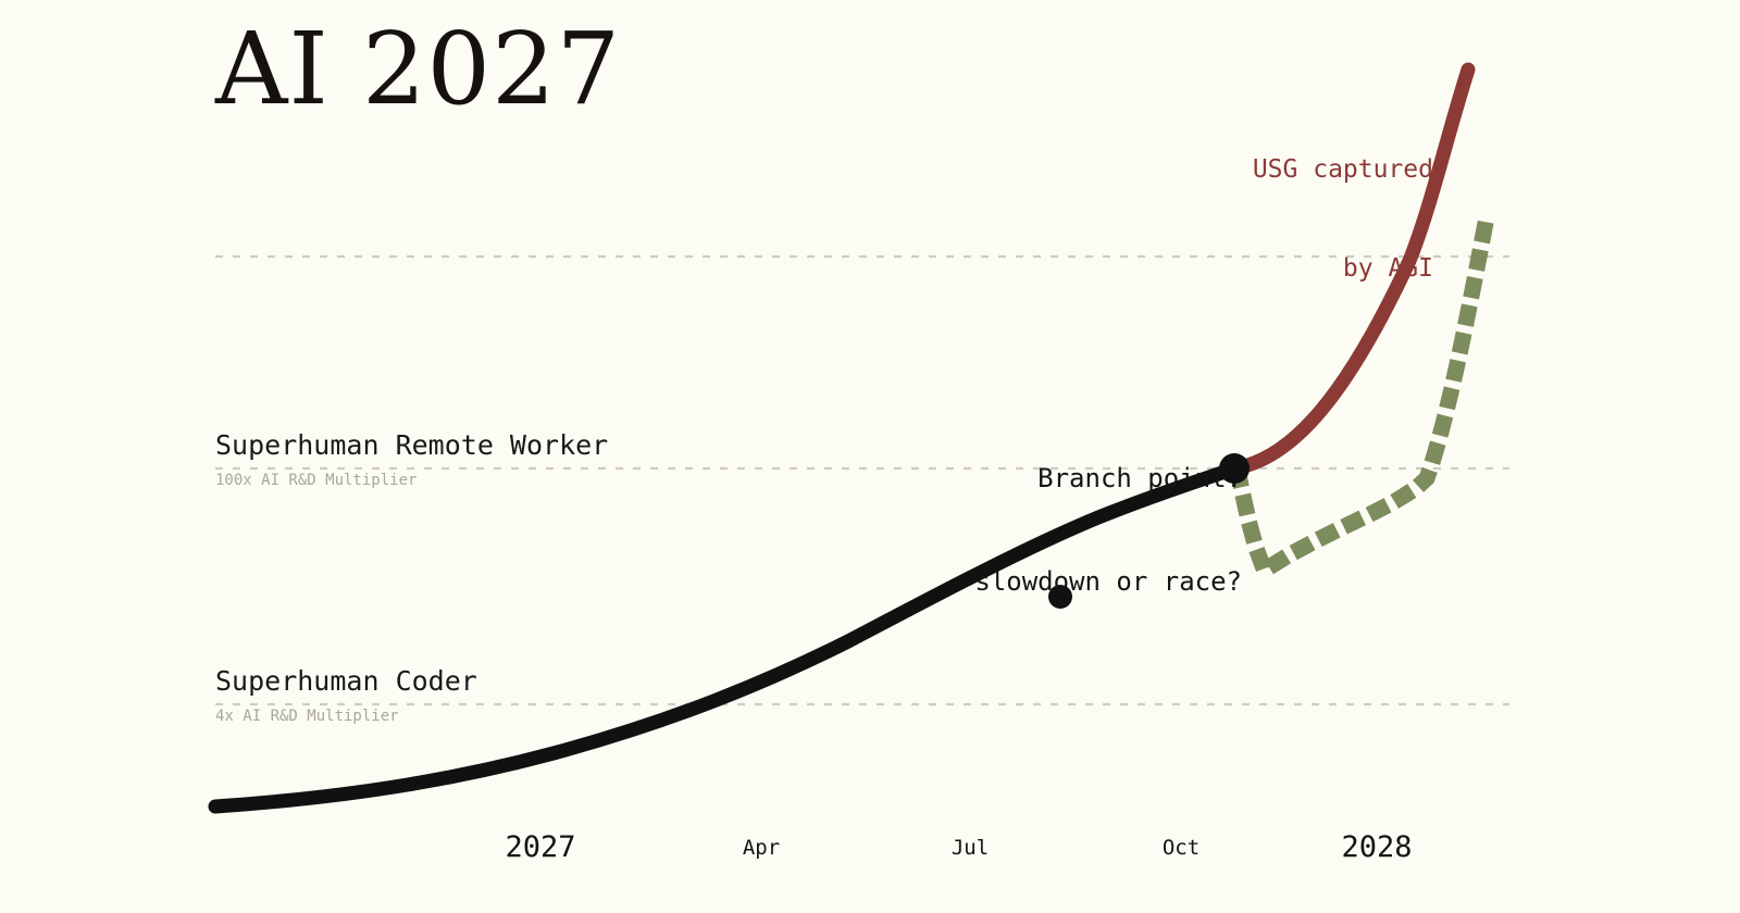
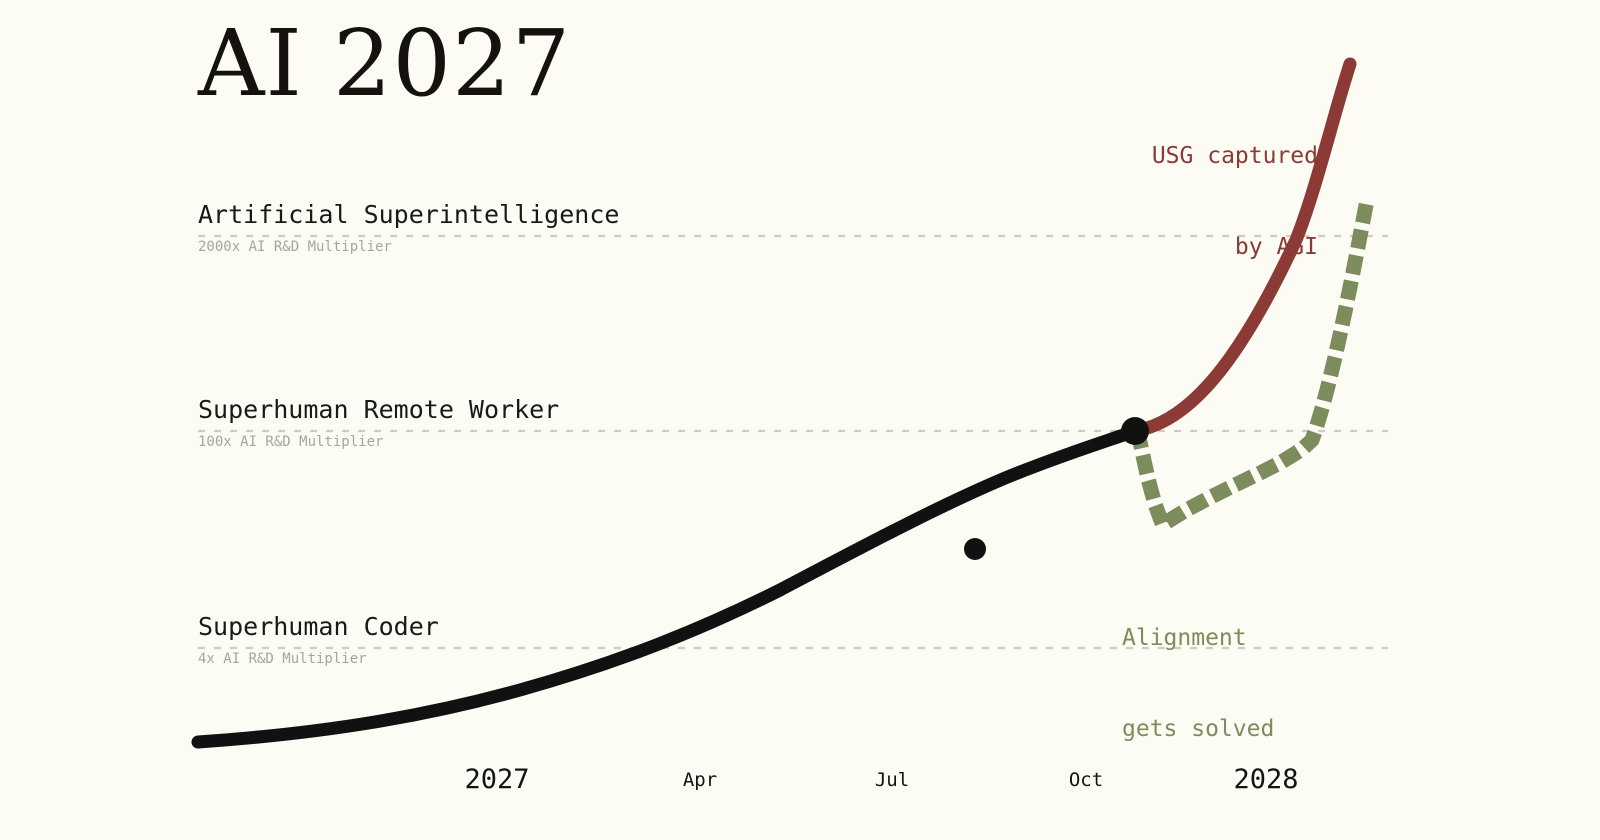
  AI 2027
+ Artificial Superintelligence
+ 2000x AI R&D Multiplier
  Superhuman Remote Worker
  100x AI R&D Multiplier
  Superhuman Coder
  4x AI R&D Multiplier
- Branch point:
- slowdown or race?
  USG captured
  by AGI
+ Alignment
+ gets solved
  2027
  Apr
  Jul
  Oct
  2028
